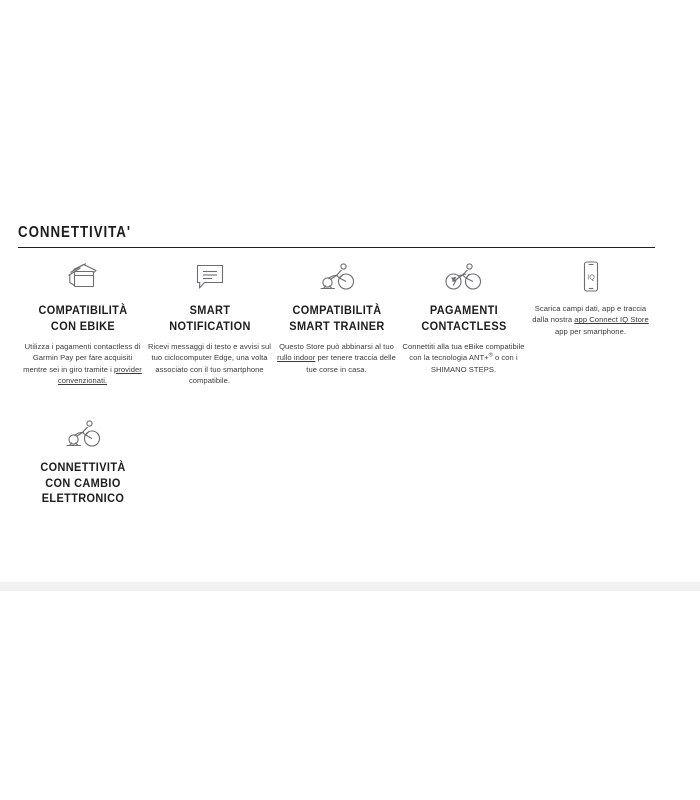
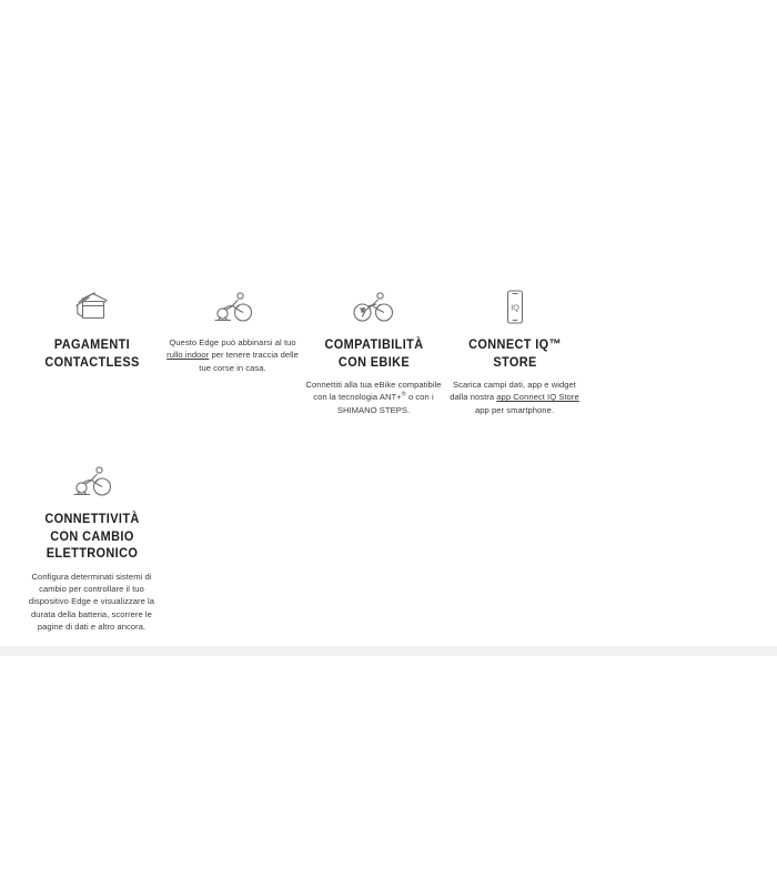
- CONNETTIVITA'
- COMPATIBILITÀ CON EBIKE
+ PAGAMENTI CONTACTLESS
- Utilizza i pagamenti contactless di Garmin Pay per fare acquisiti mentre sei in giro tramite i provider convenzionati.
- SMART NOTIFICATION
- Ricevi messaggi di testo e avvisi sul tuo ciclocomputer Edge, una volta associato con il tuo smartphone compatibile.
- COMPATIBILITÀ SMART TRAINER
- Questo Store può abbinarsi al tuo rullo indoor per tenere traccia delle tue corse in casa.
+ Questo Edge può abbinarsi al tuo rullo indoor per tenere traccia delle tue corse in casa.
- PAGAMENTI CONTACTLESS
+ COMPATIBILITÀ CON EBIKE
  Connettiti alla tua eBike compatibile con la tecnologia ANT+ o con i SHIMANO STEPS.
  IQ
+ CONNECT IQ™ STORE
- Scarica campi dati, app e traccia dalla nostra app Connect IQ Store app per smartphone.
+ Scarica campi dati, app e widget dalla nostra app Connect IQ Store app per smartphone.
  CONNETTIVITÀ CON CAMBIO ELETTRONICO
+ Configura determinati sistemi di cambio per controllare il tuo dispositivo Edge e visualizzare la durata della batteria, scorrere le pagine di dati e altro ancora.
